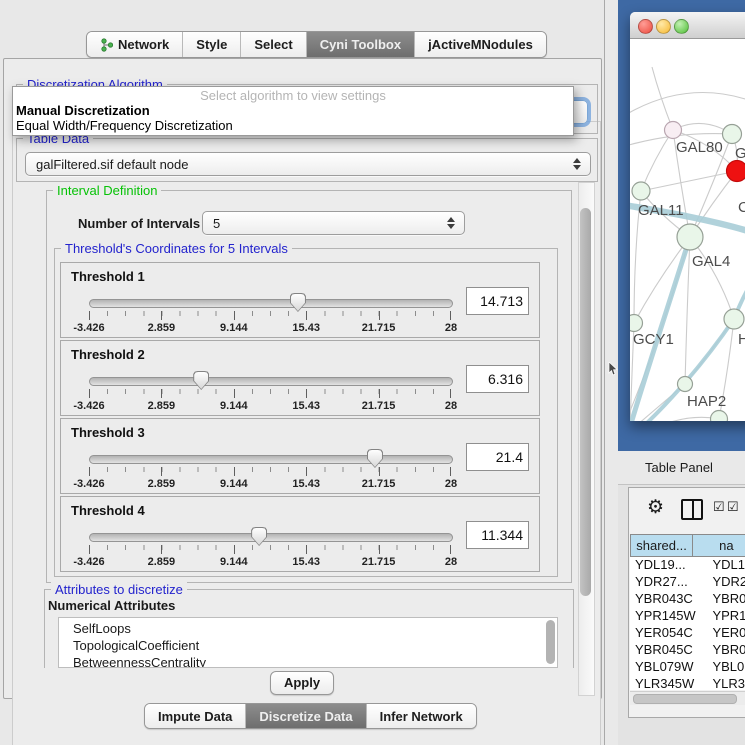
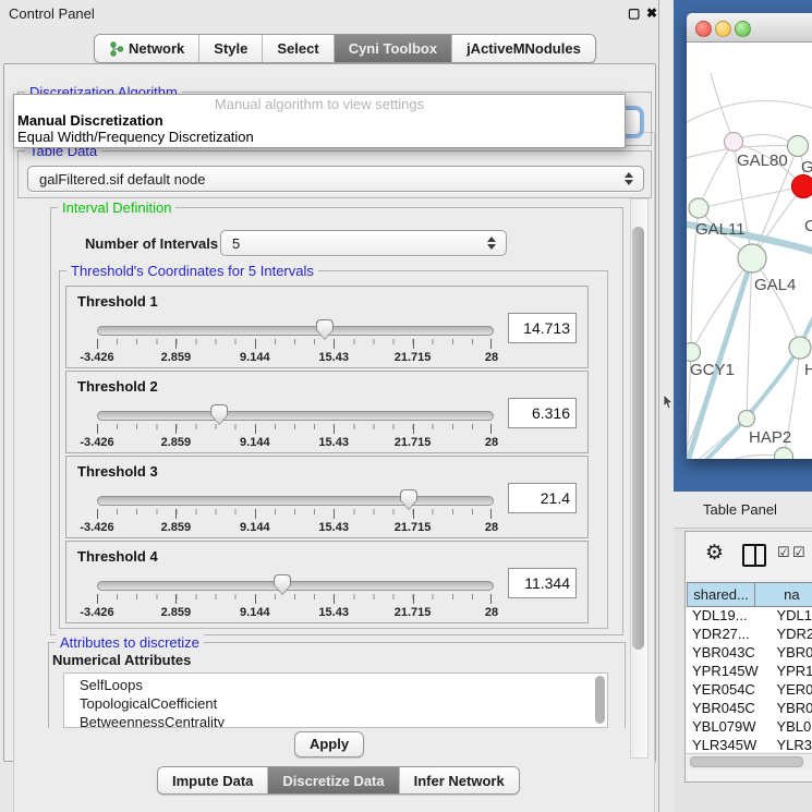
+ Control Panel
+ ▢
+ ✖
  Network
  Style
  Select
  Cyni Toolbox
  jActiveMNodules
  Discretization Algorithm
- Select algorithm to view settings
+ Manual algorithm to view settings
  Manual Discretization
  Equal Width/Frequency Discretization
  Table Data
  galFiltered.sif default node
  Interval Definition
  Number of Intervals
  5
  Threshold's Coordinates for 5 Intervals
  Threshold 1
  -3.426
  2.859
  9.144
  15.43
  21.715
  28
  14.713
  Threshold 2
  -3.426
  2.859
  9.144
  15.43
  21.715
  28
  6.316
  Threshold 3
  -3.426
  2.859
  9.144
  15.43
  21.715
  28
  21.4
  Threshold 4
  -3.426
  2.859
  9.144
  15.43
  21.715
  28
  11.344
  Attributes to discretize
  Numerical Attributes
  SelfLoops
  TopologicalCoefficient
  BetweennessCentrality
  Apply
  Impute Data
  Discretize Data
  Infer Network
  GAL80
  C
  GAL11
  GAL4
  GCY1
  H
  HAP2
  Table Panel
  ⚙
  ☑
  ☑
  shared...
  na
  YDL19...
  YDL1
  YDR27...
  YDR2
  YBR043C
  YBR0
  YPR145W
  YPR1
  YER054C
  YER0
  YBR045C
  YBR0
  YBL079W
  YBL0
  YLR345W
  YLR3
